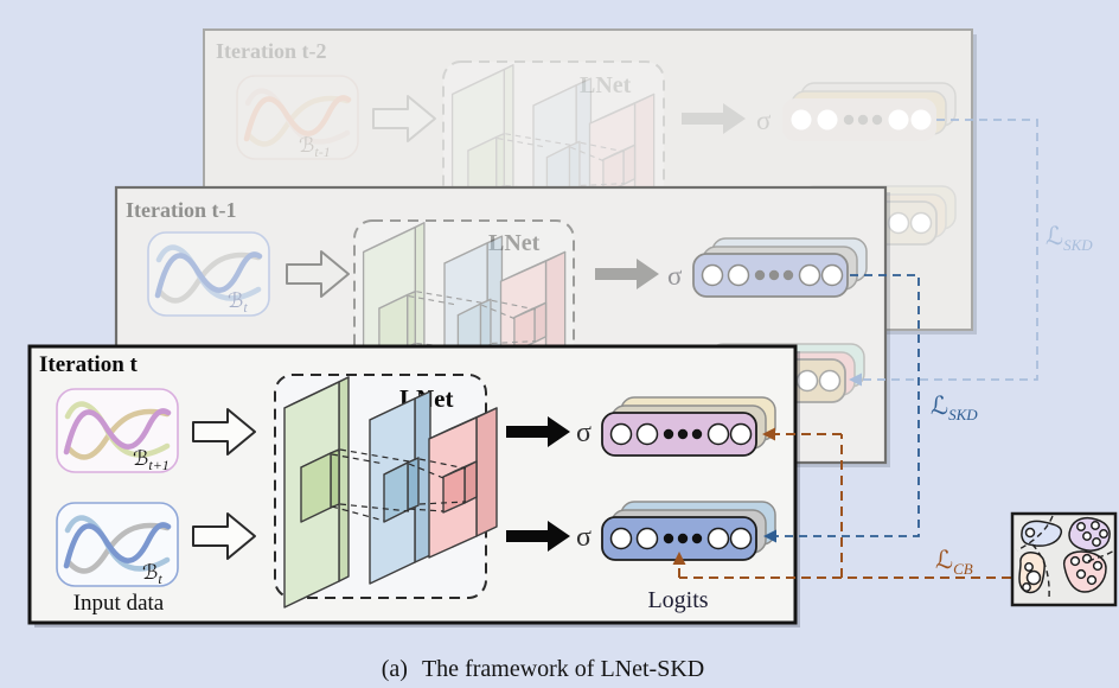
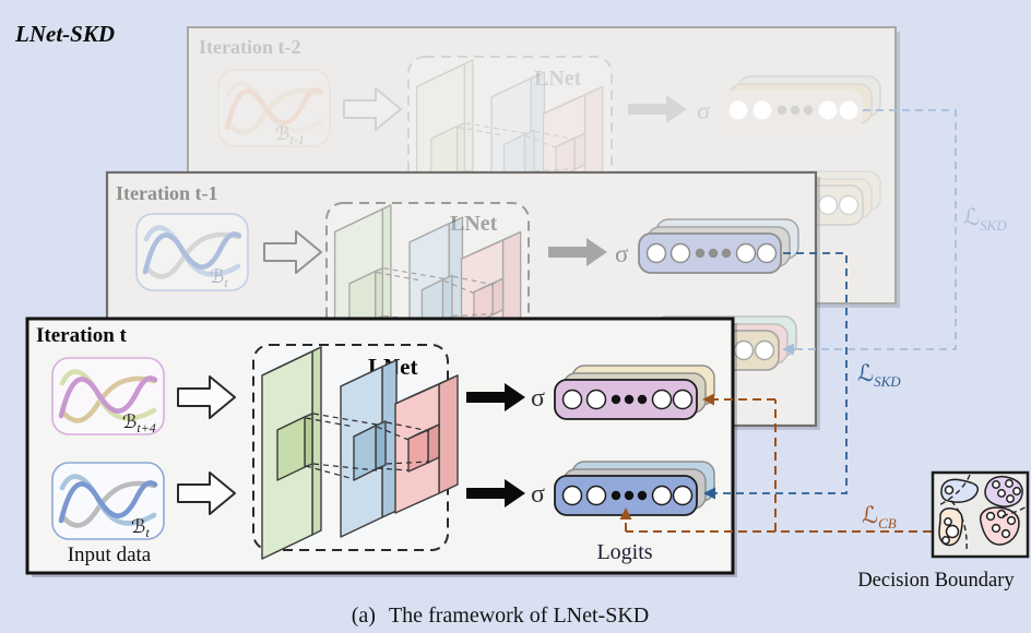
  Iteration t-2
  ℬt-1
  LNet
  σ
  Iteration t-1
  ℬt
  LNet
  σ
  Iteration t
- ℬt+1
+ ℬt+4
  ℬt
  Input data
  Let
  σ
  σ
  Logits
  ℒSKD
  ℒSKD
  ℒCB
+ Decision Boundary
+ LNet-SKD
  (a) The framework of LNet-SKD
